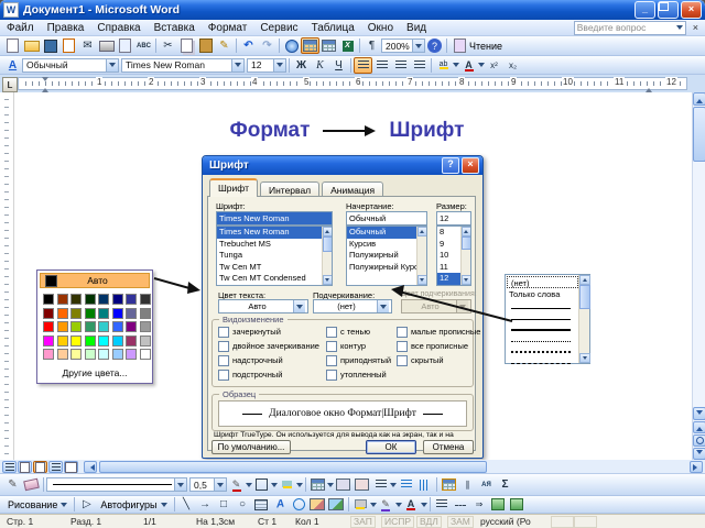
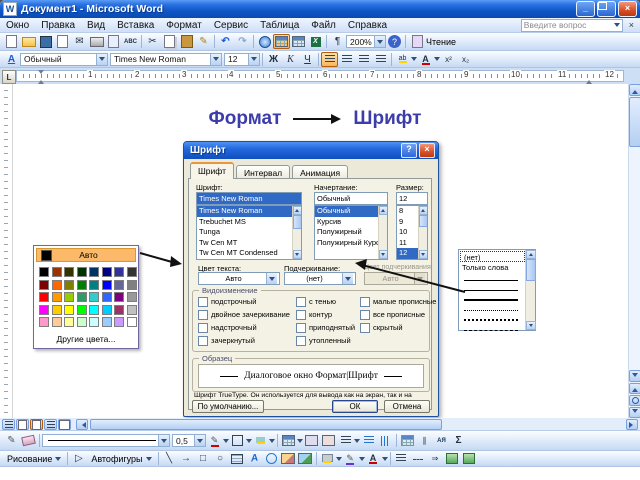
  W
  Документ1 - Microsoft Word
  _
  ×
- Файл
+ Окно
  Правка
- Справка
+ Вид
  Вставка
  Формат
  Сервис
  Таблица
- Окно
+ Файл
- Вид
+ Справка
  Введите вопрос
  ×
  ✉
  ✂
  ✎
  ↶
  ↷
  ¶
  200%
  ?
  Чтение
  A
  Обычный
  Times New Roman
  12
  Ж
  К
  Ч
  А
  x²
  x₂
  L
  1
  2
  3
  4
  5
  6
  7
  8
  9
  10
  11
  12
  Формат
  Шрифт
  Шрифт
  ?
  ×
  Шрифт
  Интервал
  Анимация
  Шрифт:
  Начертание:
  Размер:
  Times New Roman
  Обычный
  12
  Times New Roman
  Trebuchet MS
  Tunga
  Tw Cen MT
  Tw Cen MT Condensed
  Обычный
  Курсив
  Полужирный
  Полужирный Кур
  8
  9
  10
  11
  12
  Цвет текста:
  Подчеркивание:
  Авто
  (нет)
  Авто
  Видоизменение
- зачеркнутый
+ подстрочный
  двойное зачеркивание
  надстрочный
- подстрочный
+ зачеркнутый
  с тенью
  контур
  приподнятый
  утопленный
  малые прописные
  все прописные
  скрытый
  Образец
  Диалоговое окно Формат|Шрифт
  По умолчанию...
  ОК
  Отмена
  Авто
  Другие цвета...
  (нет)
  Только слова
  ✎
  0,5
  ✎
  ∥
  Σ
  Рисование
  ▷
  Автофигуры
  ╲
  →
  □
  ○
  ✎
  А
  ⇒
- Стр. 1
- Разд. 1
- 1/1
- На 1,3см
- Ст 1
- Кол 1
- ЗАП
- ИСПР
- ВДЛ
- ЗАМ
- русский (Ро
